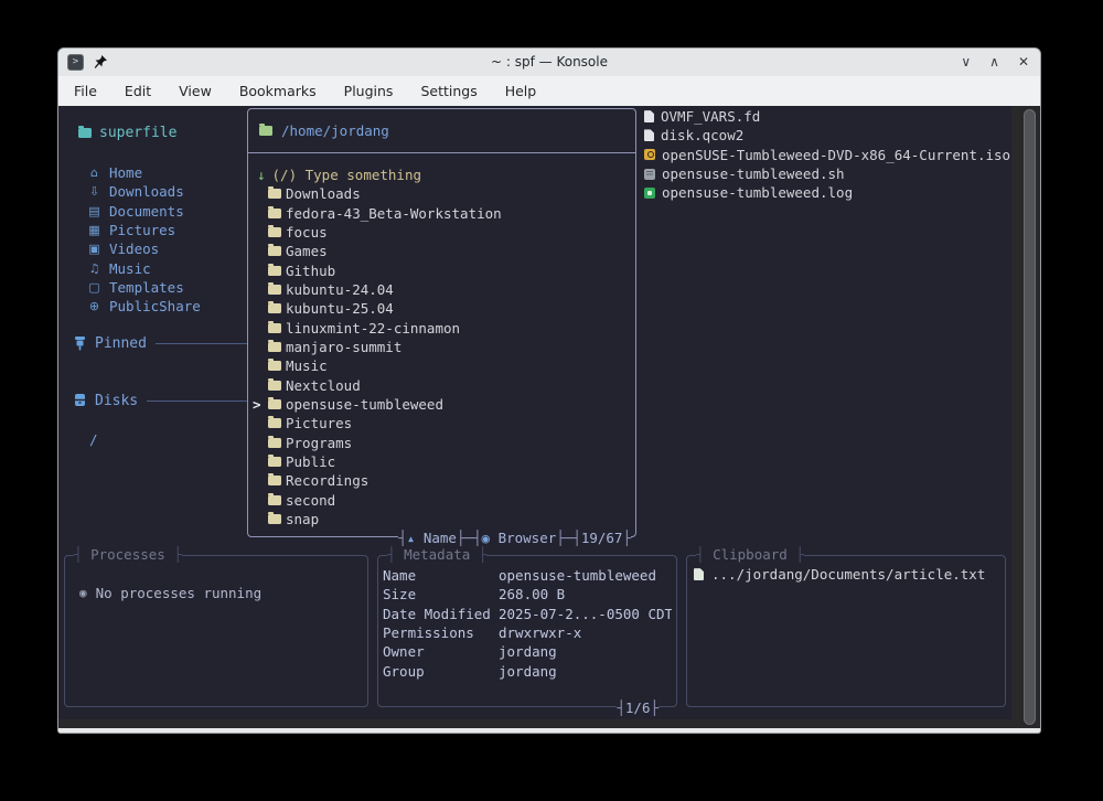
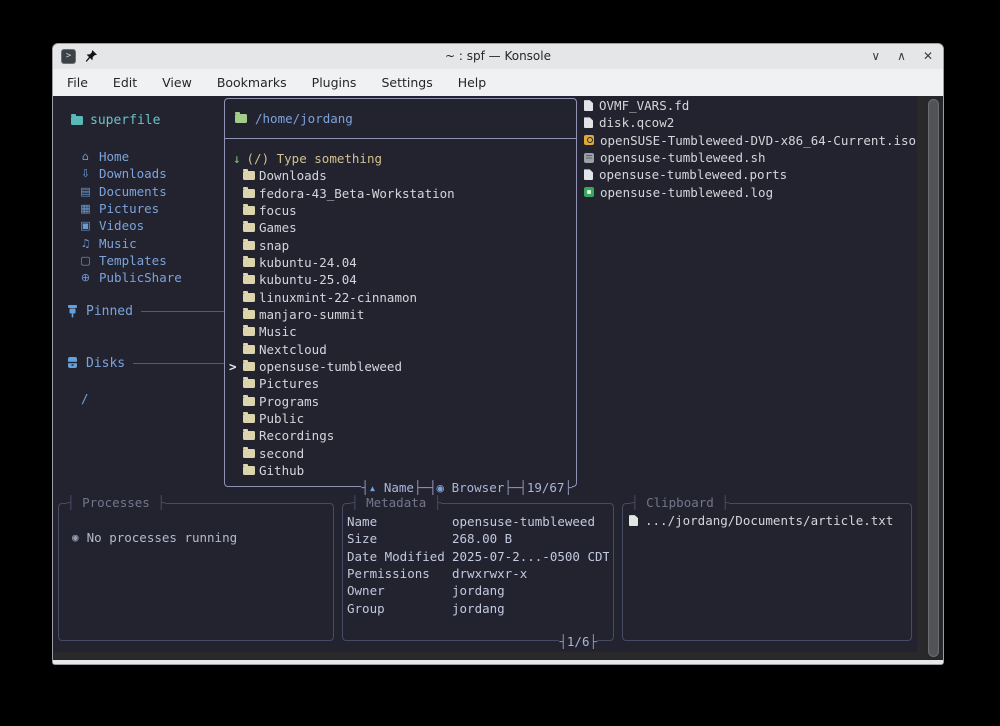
  >
  ~ : spf — Konsole
  ∨
  ∧
  ✕
  File
  Edit
  View
  Bookmarks
  Plugins
  Settings
  Help
  superfile
  ⌂
  Home
  ⇩
  Downloads
  ▤
  Documents
  ▦
  Pictures
  ▣
  Videos
  ♫
  Music
  ▢
  Templates
  ⊕
  PublicShare
  Pinned
  Disks
  /
  /home/jordang
  ↓
  (/) Type something
  Downloads
  fedora-43_Beta-Workstation
  focus
  Games
- Github
+ snap
  kubuntu-24.04
  kubuntu-25.04
  linuxmint-22-cinnamon
  manjaro-summit
  Music
  Nextcloud
  >
  opensuse-tumbleweed
  Pictures
  Programs
  Public
  Recordings
  second
- snap
+ Github
  ┤
  ▴
  Name
  ├─┤
  ◉
  Browser
  ├─┤
  19/67
  ├
  OVMF_VARS.fd
  disk.qcow2
  openSUSE-Tumbleweed-DVD-x86_64-Current.iso
  opensuse-tumbleweed.sh
+ opensuse-tumbleweed.ports
  opensuse-tumbleweed.log
  Processes
  ◉
  No processes running
  Metadata
  Name
  opensuse-tumbleweed
  Size
  268.00 B
  Date Modified
  2025-07-2...-0500 CDT
  Permissions
  drwxrwxr-x
  Owner
  jordang
  Group
  jordang
  ┤1/6├
  Clipboard
  .../jordang/Documents/article.txt
